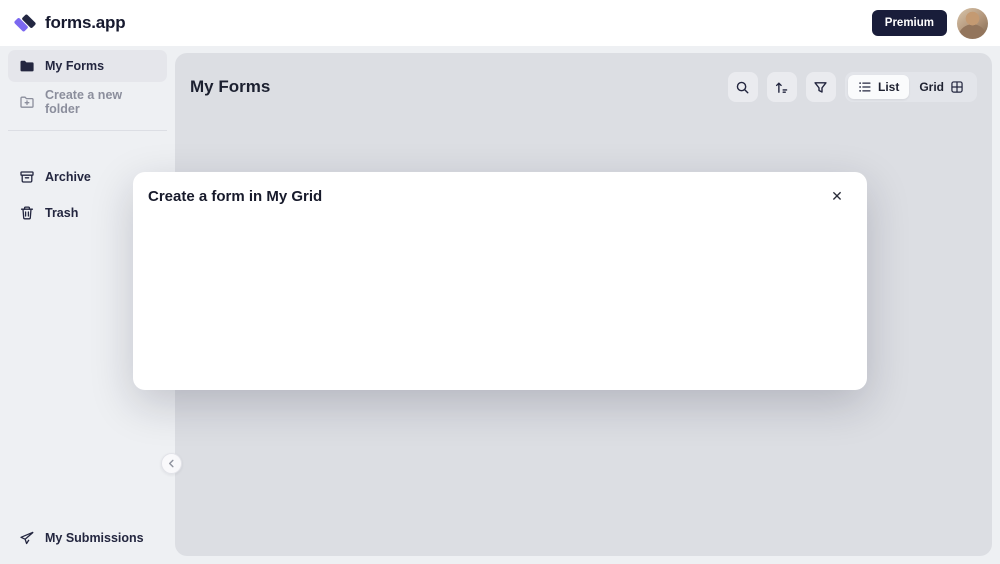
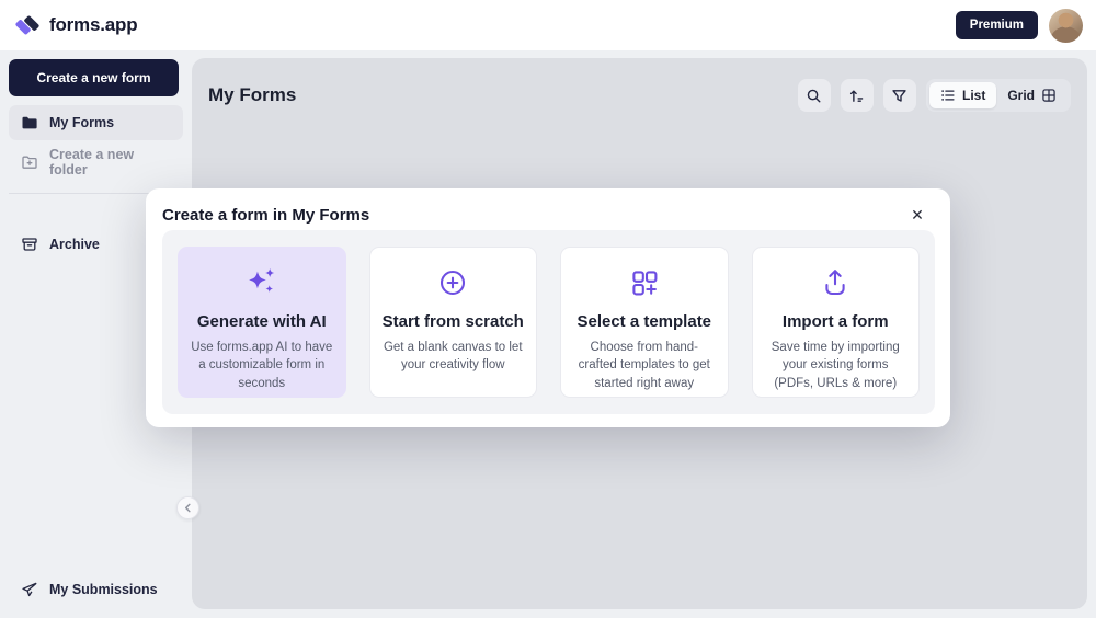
  forms.app
  Premium
+ Create a new form
  My Forms
  Create a new folder
  Archive
- Trash
  My Submissions
  My Forms
  List
  Grid
- Create a form in My Grid
+ Create a form in My Forms
  ✕
+ Generate with AI
+ Use forms.app AI to have a customizable form in seconds
+ Start from scratch
+ Get a blank canvas to let your creativity flow
+ Select a template
+ Choose from hand-crafted templates to get started right away
+ Import a form
+ Save time by importing your existing forms (PDFs, URLs & more)
